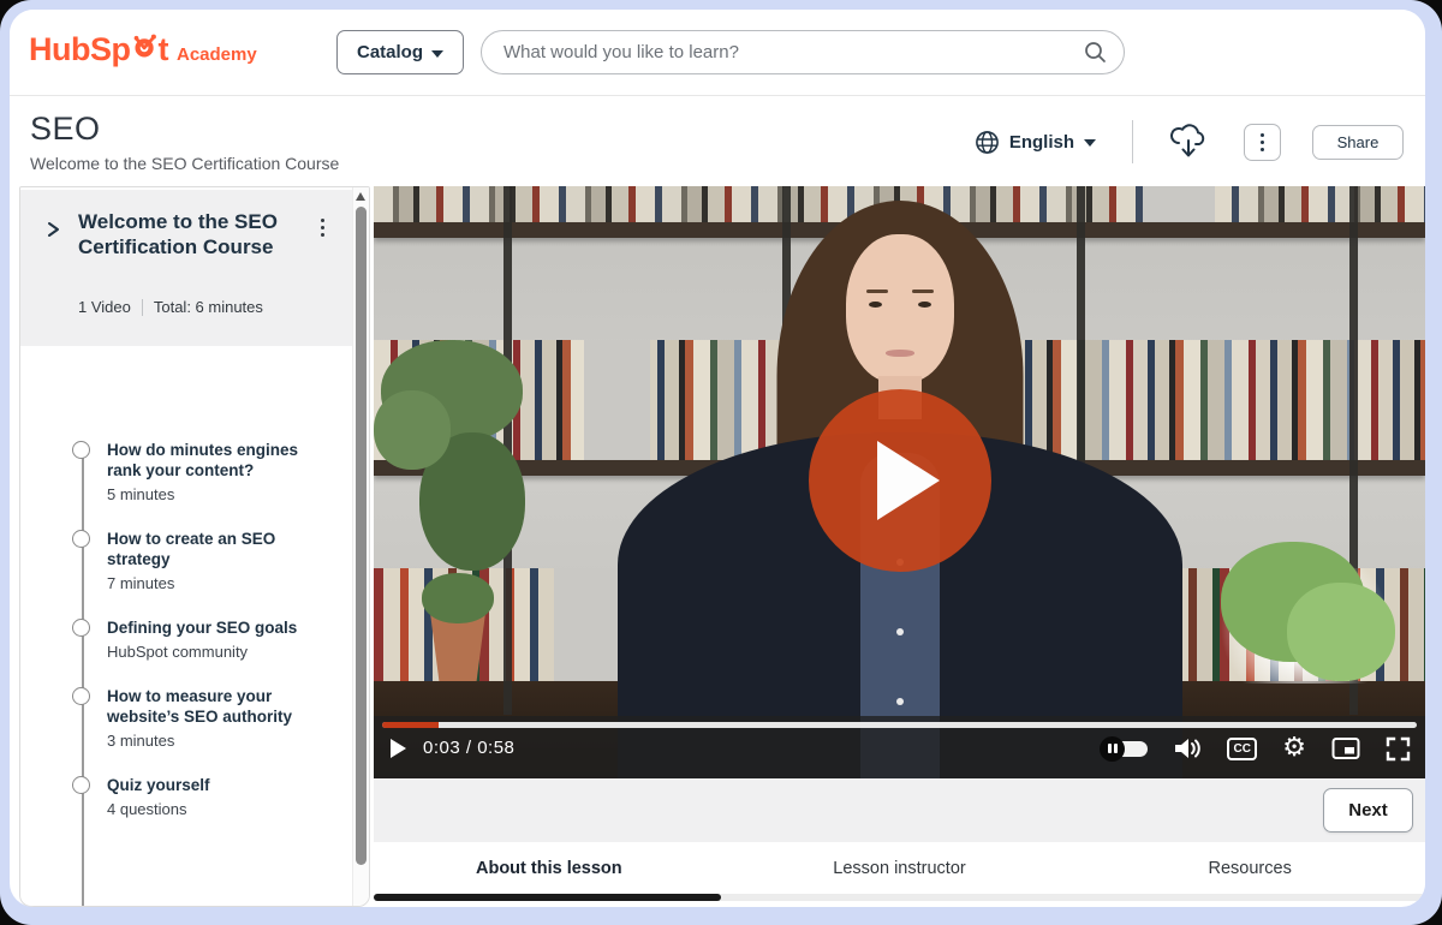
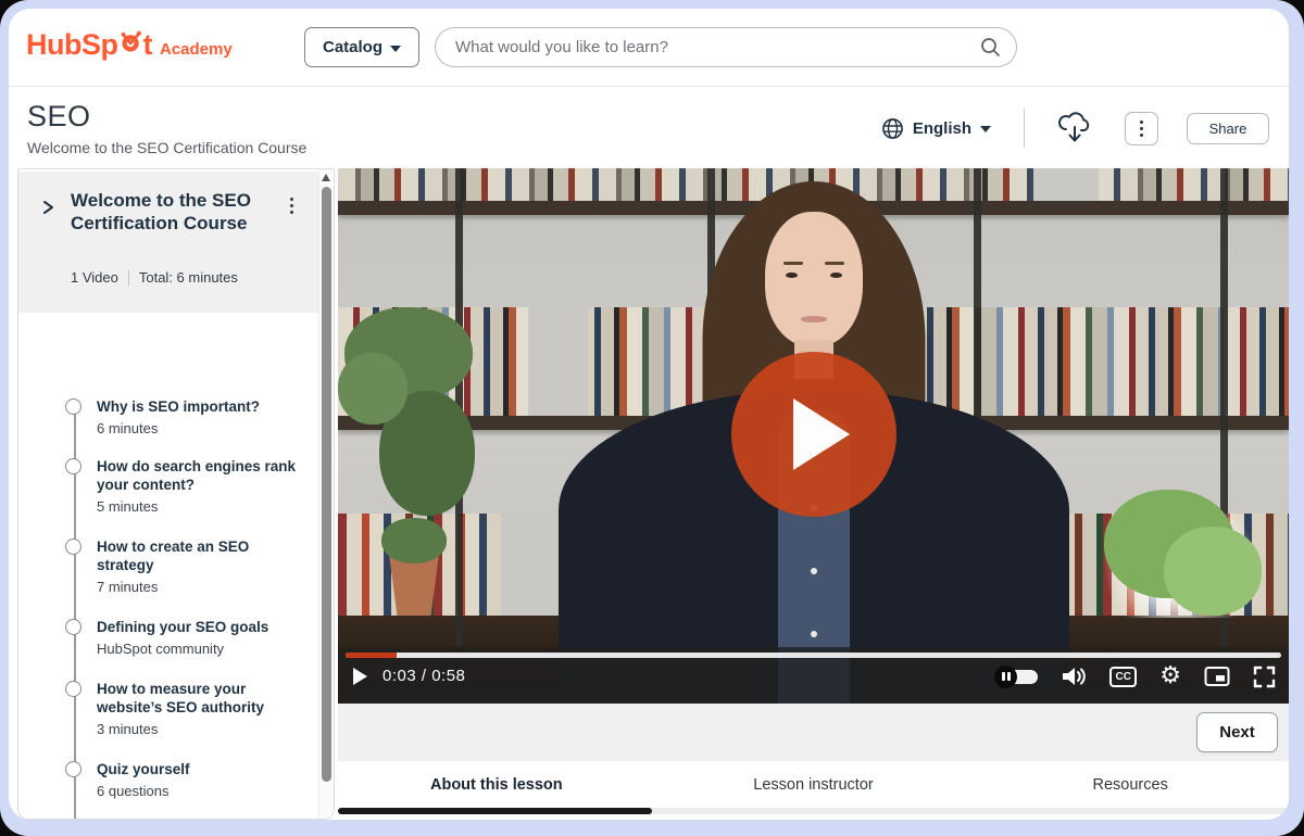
  HubSp t
  Academy
  Catalog
  What would you like to learn?
  SEO
  Welcome to the SEO Certification Course
  English
  Share
  Welcome to the SEO Certification Course
  1 Video
  Total: 6 minutes
+ Why is SEO important?
+ 6 minutes
- How do minutes engines rank your content?
+ How do search engines rank your content?
  5 minutes
  How to create an SEO strategy
  7 minutes
  Defining your SEO goals
  HubSpot community
  How to measure your website’s SEO authority
  3 minutes
  Quiz yourself
- 4 questions
+ 6 questions
  0:03 / 0:58
  CC
  ⚙
  Next
  About this lesson
  Lesson instructor
  Resources
